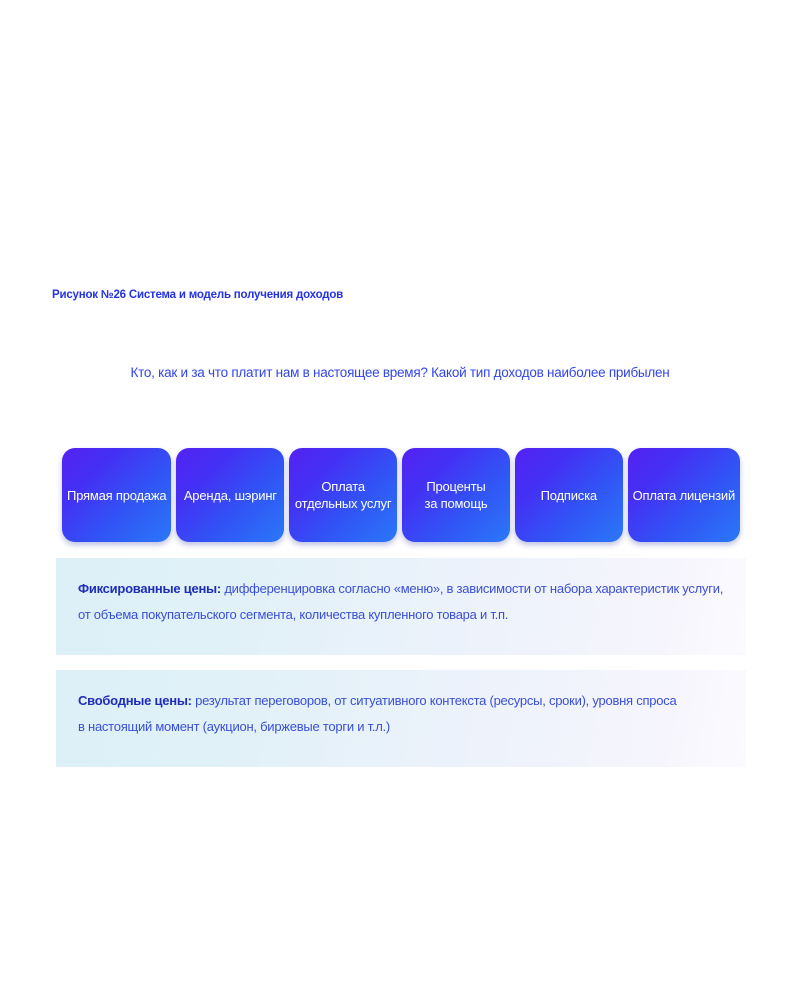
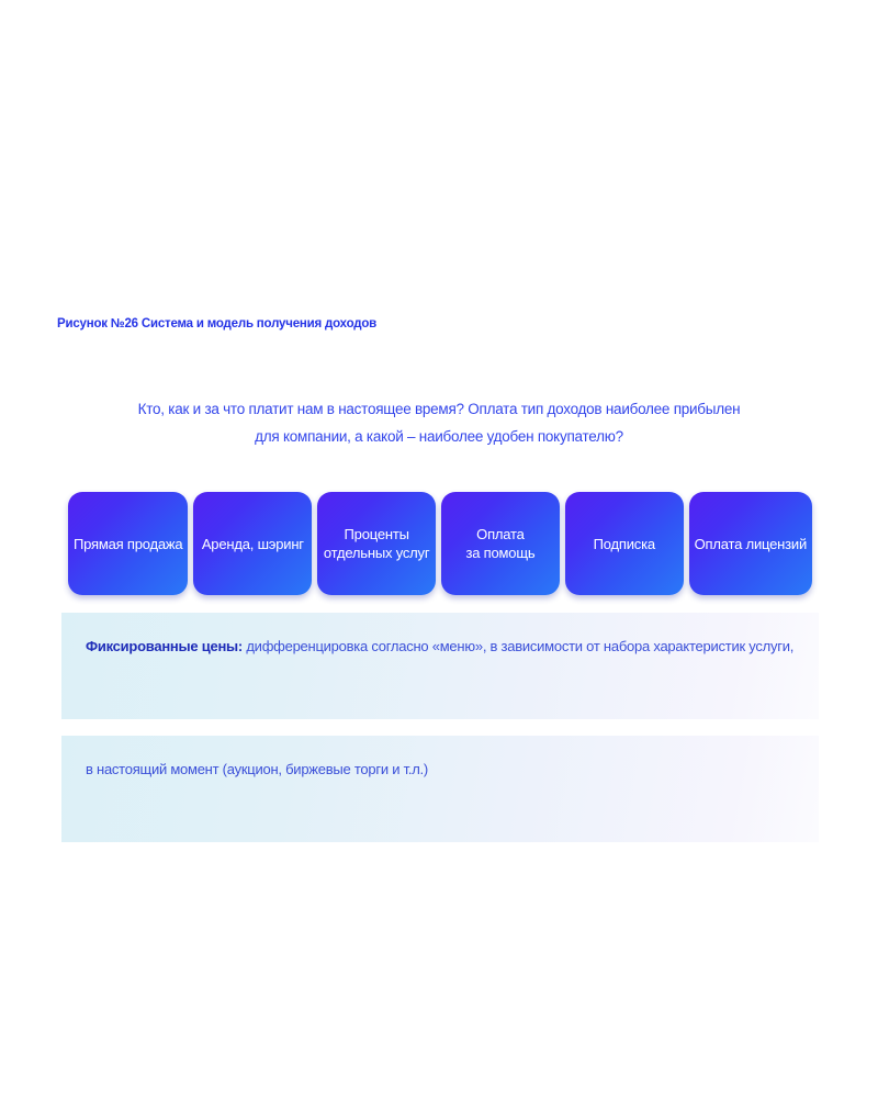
  Рисунок №26 Система и модель получения доходов
- Кто, как и за что платит нам в настоящее время? Какой тип доходов наиболее прибылен
+ Кто, как и за что платит нам в настоящее время? Оплата тип доходов наиболее прибылен
+ для компании, а какой – наиболее удобен покупателю?
  Прямая продажа
  Аренда, шэринг
- Оплата
+ Проценты
  отдельных услуг
- Проценты
+ Оплата
  за помощь
  Подписка
  Оплата лицензий
  Фиксированные цены: дифференцировка согласно «меню», в зависимости от набора характеристик услуги,
- от объема покупательского сегмента, количества купленного товара и т.п.
- Свободные цены: результат переговоров, от ситуативного контекста (ресурсы, сроки), уровня спроса
  в настоящий момент (аукцион, биржевые торги и т.л.)
